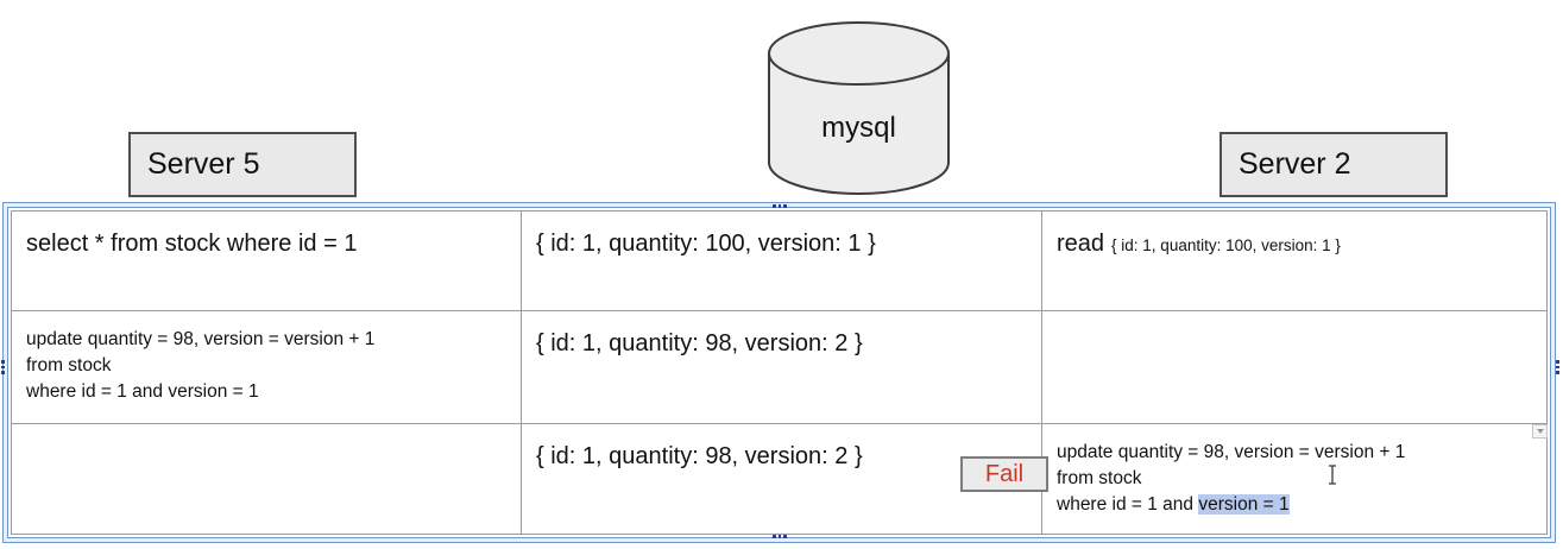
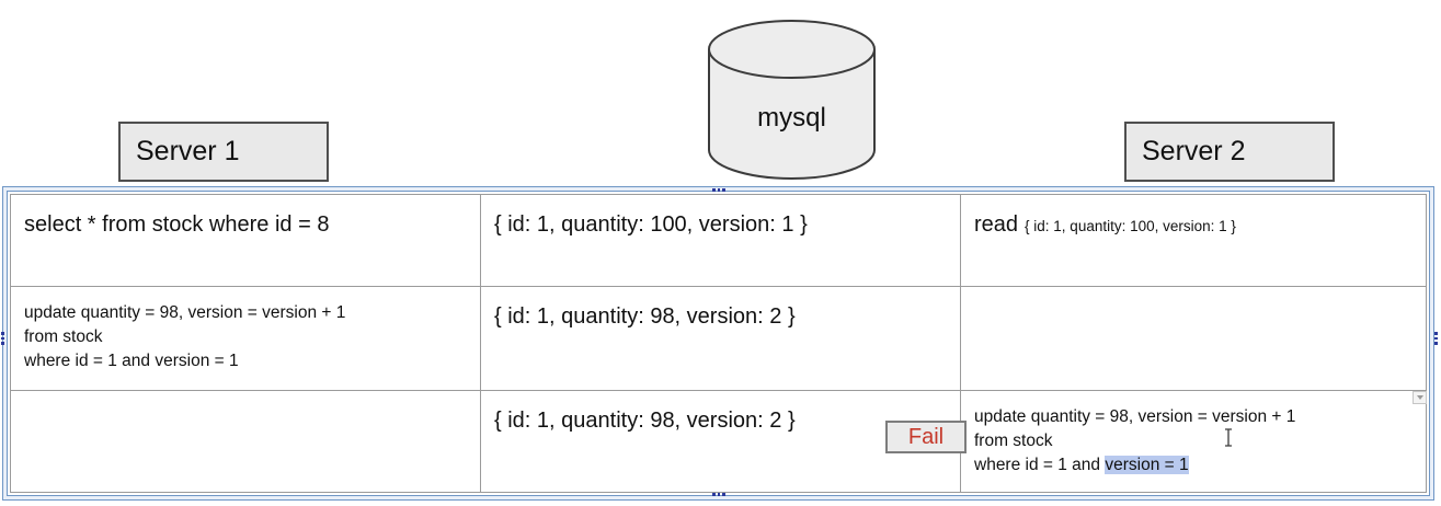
  mysql
- Server 5
+ Server 1
  Server 2
- select * from stock where id = 1
+ select * from stock where id = 8
  { id: 1, quantity: 100, version: 1 }
  read { id: 1, quantity: 100, version: 1 }
  update quantity = 98, version = version + 1
  from stock
  where id = 1 and version = 1
  { id: 1, quantity: 98, version: 2 }
  { id: 1, quantity: 98, version: 2 }
  update quantity = 98, version = version + 1
  from stock
  where id = 1 and version = 1
  Fail
